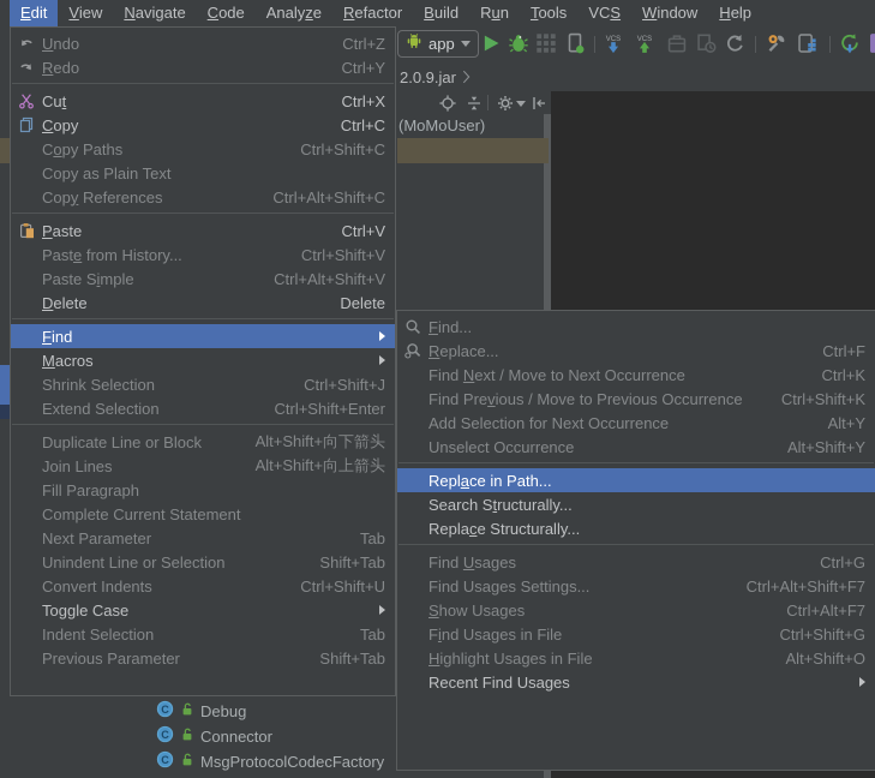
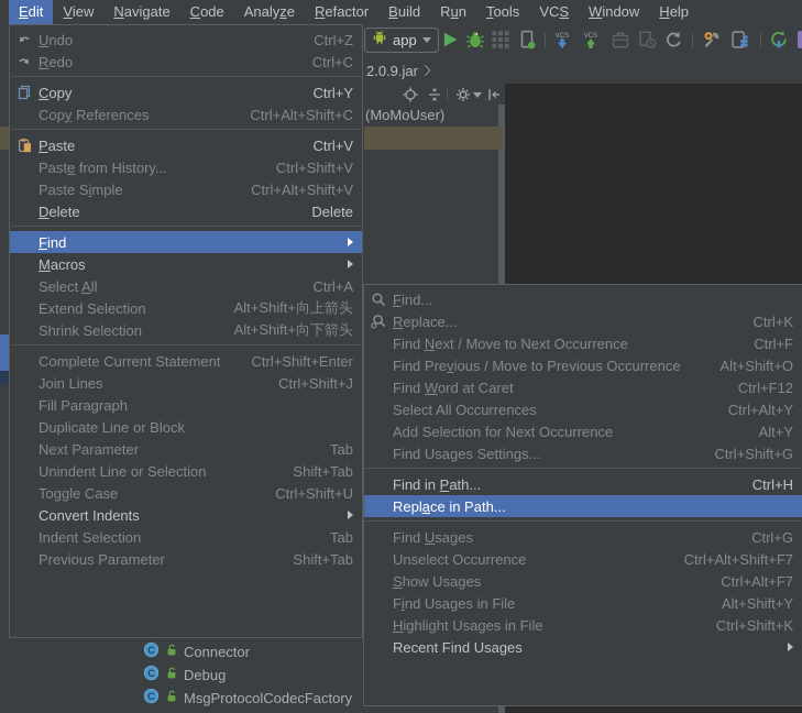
  app
  2.0.9.jar
  (MoMoUser)
  C
- Debug
+ Connector
  C
- Connector
+ Debug
  C
  MsgProtocolCodecFactory
  Undo
  Ctrl+Z
  Redo
- Ctrl+Y
+ Ctrl+C
- Cut
- Ctrl+X
  Copy
- Ctrl+C
+ Ctrl+Y
- Copy Paths
- Ctrl+Shift+C
- Copy as Plain Text
  Copy References
  Ctrl+Alt+Shift+C
  Paste
  Ctrl+V
  Paste from History...
  Ctrl+Shift+V
  Paste Simple
  Ctrl+Alt+Shift+V
  Delete
  Delete
  Find
  Macros
+ Select All
+ Ctrl+A
- Shrink Selection
+ Extend Selection
- Ctrl+Shift+J
+ Alt+Shift+向上箭头
- Extend Selection
+ Shrink Selection
- Ctrl+Shift+Enter
+ Alt+Shift+向下箭头
- Duplicate Line or Block
+ Complete Current Statement
- Alt+Shift+向下箭头
+ Ctrl+Shift+Enter
  Join Lines
- Alt+Shift+向上箭头
+ Ctrl+Shift+J
  Fill Paragraph
- Complete Current Statement
+ Duplicate Line or Block
  Next Parameter
  Tab
  Unindent Line or Selection
  Shift+Tab
- Convert Indents
+ Toggle Case
  Ctrl+Shift+U
- Toggle Case
+ Convert Indents
  Indent Selection
  Tab
  Previous Parameter
  Shift+Tab
  Find...
  Replace...
- Ctrl+F
+ Ctrl+K
  Find Next / Move to Next Occurrence
- Ctrl+K
+ Ctrl+F
  Find Previous / Move to Previous Occurrence
- Ctrl+Shift+K
+ Alt+Shift+O
+ Find Word at Caret
+ Ctrl+F12
+ Select All Occurrences
+ Ctrl+Alt+Y
  Add Selection for Next Occurrence
  Alt+Y
- Unselect Occurrence
+ Find Usages Settings...
- Alt+Shift+Y
+ Ctrl+Shift+G
+ Find in Path...
+ Ctrl+H
  Replace in Path...
- Search Structurally...
- Replace Structurally...
  Find Usages
  Ctrl+G
- Find Usages Settings...
+ Unselect Occurrence
  Ctrl+Alt+Shift+F7
  Show Usages
  Ctrl+Alt+F7
  Find Usages in File
- Ctrl+Shift+G
+ Alt+Shift+Y
  Highlight Usages in File
- Alt+Shift+O
+ Ctrl+Shift+K
  Recent Find Usages
  Edit
  View
  Navigate
  Code
  Analyze
  Refactor
  Build
  Run
  Tools
  VCS
  Window
  Help
